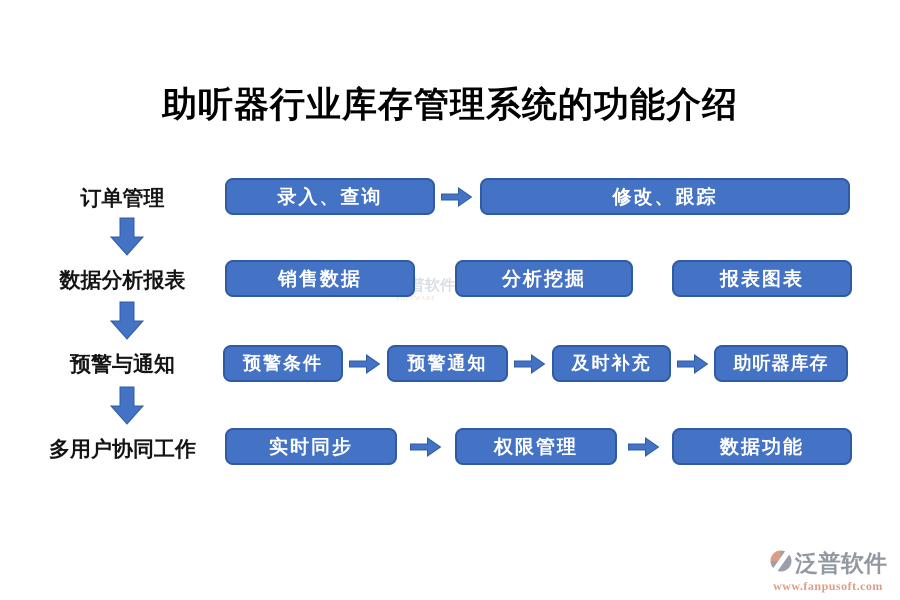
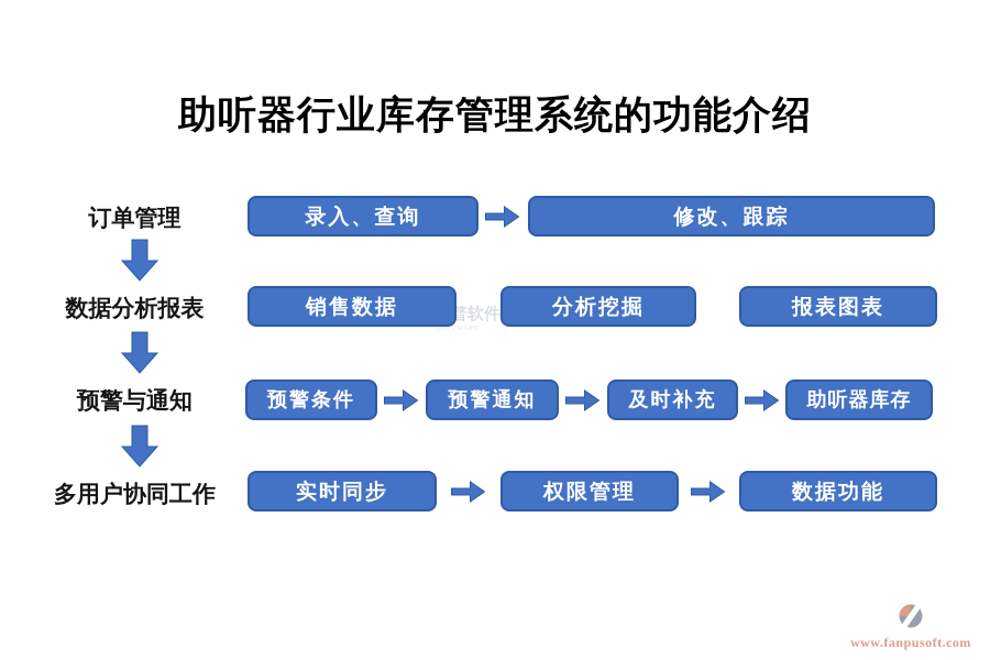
  助听器行业库存管理系统的功能介绍
  订单管理
  数据分析报表
  预警与通知
  多用户协同工作
  录入、查询
  修改、跟踪
  销售数据
  分析挖掘
  报表图表
  预警条件
  预警通知
  及时补充
  助听器库存
  实时同步
  权限管理
  数据功能
  普软件
- 泛普软件
  www.fanpusoft.com
